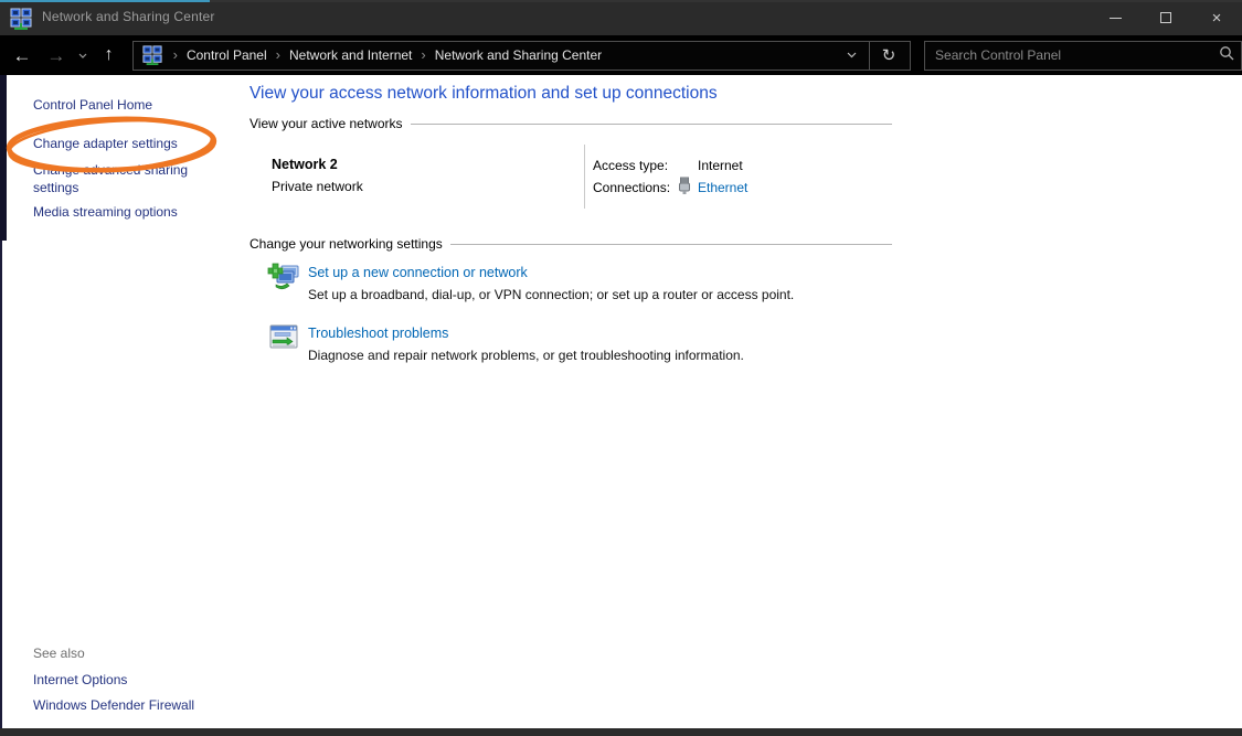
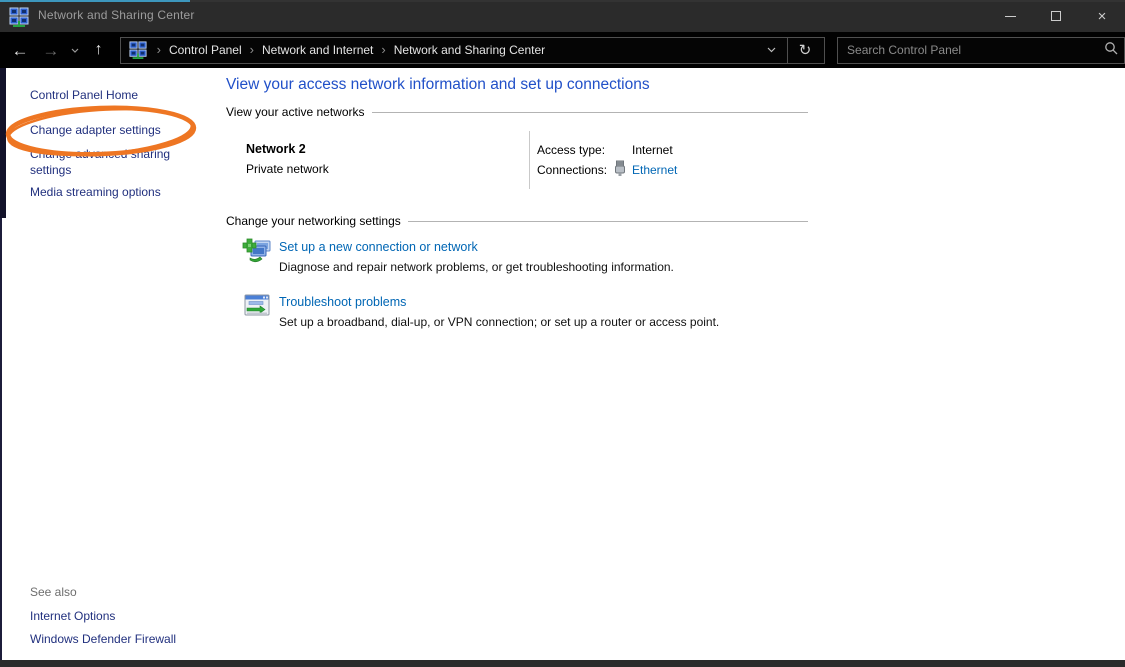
  Network and Sharing Center
  ×
  ←
  →
  ↑
  ›
  Control Panel
  ›
  Network and Internet
  ›
  Network and Sharing Center
  ↻
  Search Control Panel
  Control Panel Home
  Change adapter settings
  Media streaming options
  See also
  Internet Options
  Windows Defender Firewall
  View your access network information and set up connections
  View your active networks
  Network 2
  Private network
  Access type:
  Internet
  Connections:
  Ethernet
  Change your networking settings
  Set up a new connection or network
- Set up a broadband, dial-up, or VPN connection; or set up a router or access point.
+ Diagnose and repair network problems, or get troubleshooting information.
  Troubleshoot problems
- Diagnose and repair network problems, or get troubleshooting information.
+ Set up a broadband, dial-up, or VPN connection; or set up a router or access point.
